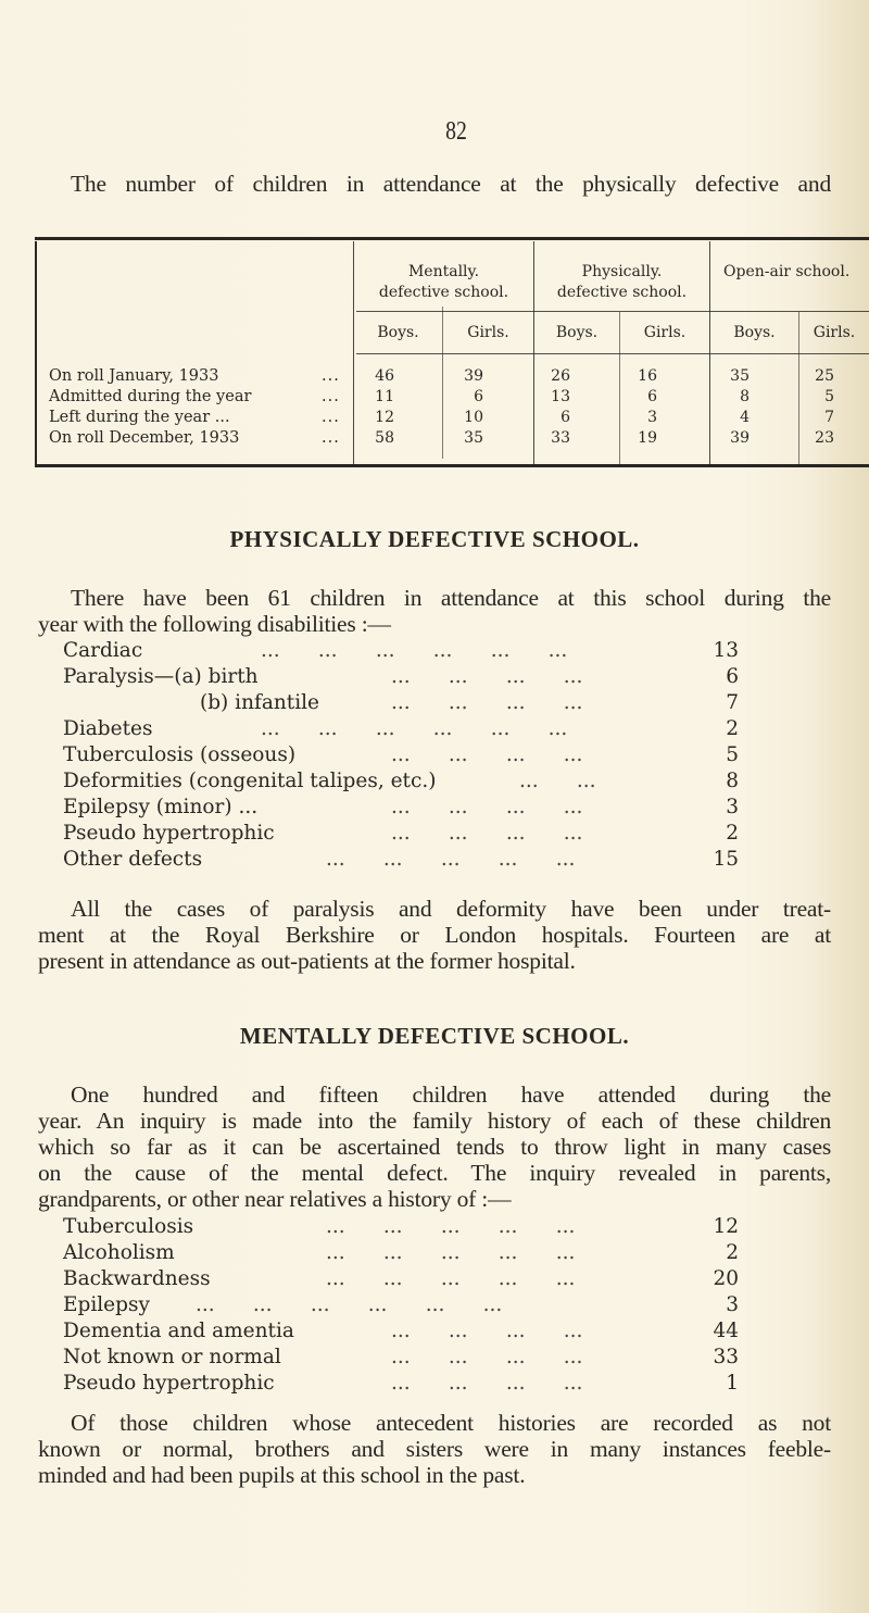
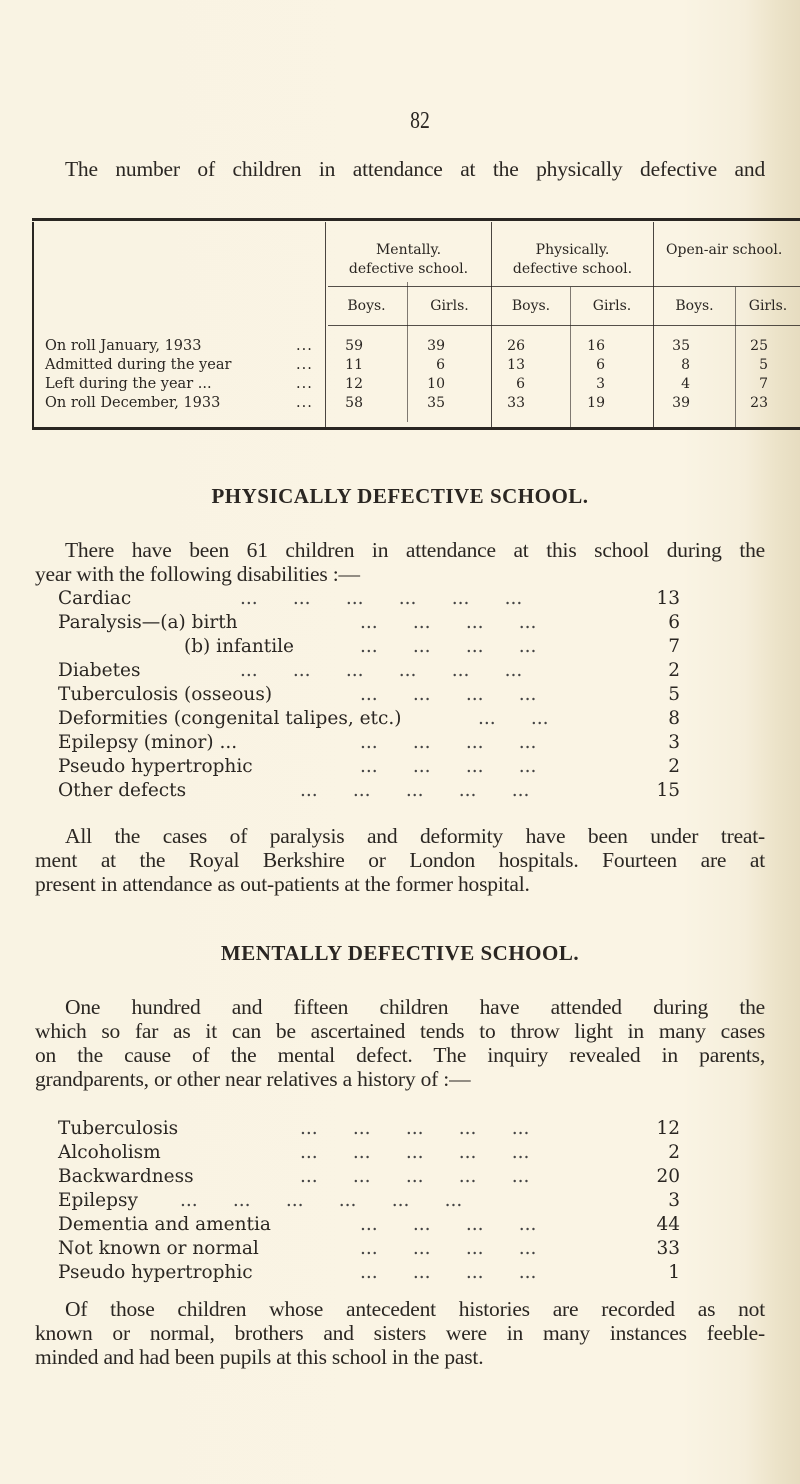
  82
  The number of children in attendance at the physically defective and
  Mentally.
  defective school.
  Physically.
  defective school.
  Open-air school.
  Boys.
  Girls.
  Boys.
  Girls.
  Boys.
  Girls.
  On roll January, 1933
  Admitted during the year
  Left during the year ...
  On roll December, 1933
  ...
  ...
  ...
  ...
- 46
+ 59
  11
  12
  58
  39
  6
  10
  35
  26
  13
  6
  33
  16
  6
  3
  19
  35
  8
  4
  39
  25
  5
  7
  23
  PHYSICALLY DEFECTIVE SCHOOL.
  There have been 61 children in attendance at this school during the
  year with the following disabilities :—
  Cardiac
  ... ... ... ... ... ...
  13
  Paralysis—(a) birth
  ... ... ... ...
  6
  (b) infantile
  ... ... ... ...
  7
  Diabetes
  ... ... ... ... ... ...
  2
  Tuberculosis (osseous)
  ... ... ... ...
  5
  Deformities (congenital talipes, etc.)
  ... ...
  8
  Epilepsy (minor) ...
  ... ... ... ...
  3
  Pseudo hypertrophic
  ... ... ... ...
  2
  Other defects
  ... ... ... ... ...
  15
  All the cases of paralysis and deformity have been under treat-
  ment at the Royal Berkshire or London hospitals. Fourteen are at
  present in attendance as out-patients at the former hospital.
  MENTALLY DEFECTIVE SCHOOL.
  One hundred and fifteen children have attended during the
- year. An inquiry is made into the family history of each of these children
  which so far as it can be ascertained tends to throw light in many cases
  on the cause of the mental defect. The inquiry revealed in parents,
  grandparents, or other near relatives a history of :—
  Tuberculosis
  ... ... ... ... ...
  12
  Alcoholism
  ... ... ... ... ...
  2
  Backwardness
  ... ... ... ... ...
  20
  Epilepsy
  ... ... ... ... ... ...
  3
  Dementia and amentia
  ... ... ... ...
  44
  Not known or normal
  ... ... ... ...
  33
  Pseudo hypertrophic
  ... ... ... ...
  1
  Of those children whose antecedent histories are recorded as not
  known or normal, brothers and sisters were in many instances feeble-
  minded and had been pupils at this school in the past.
